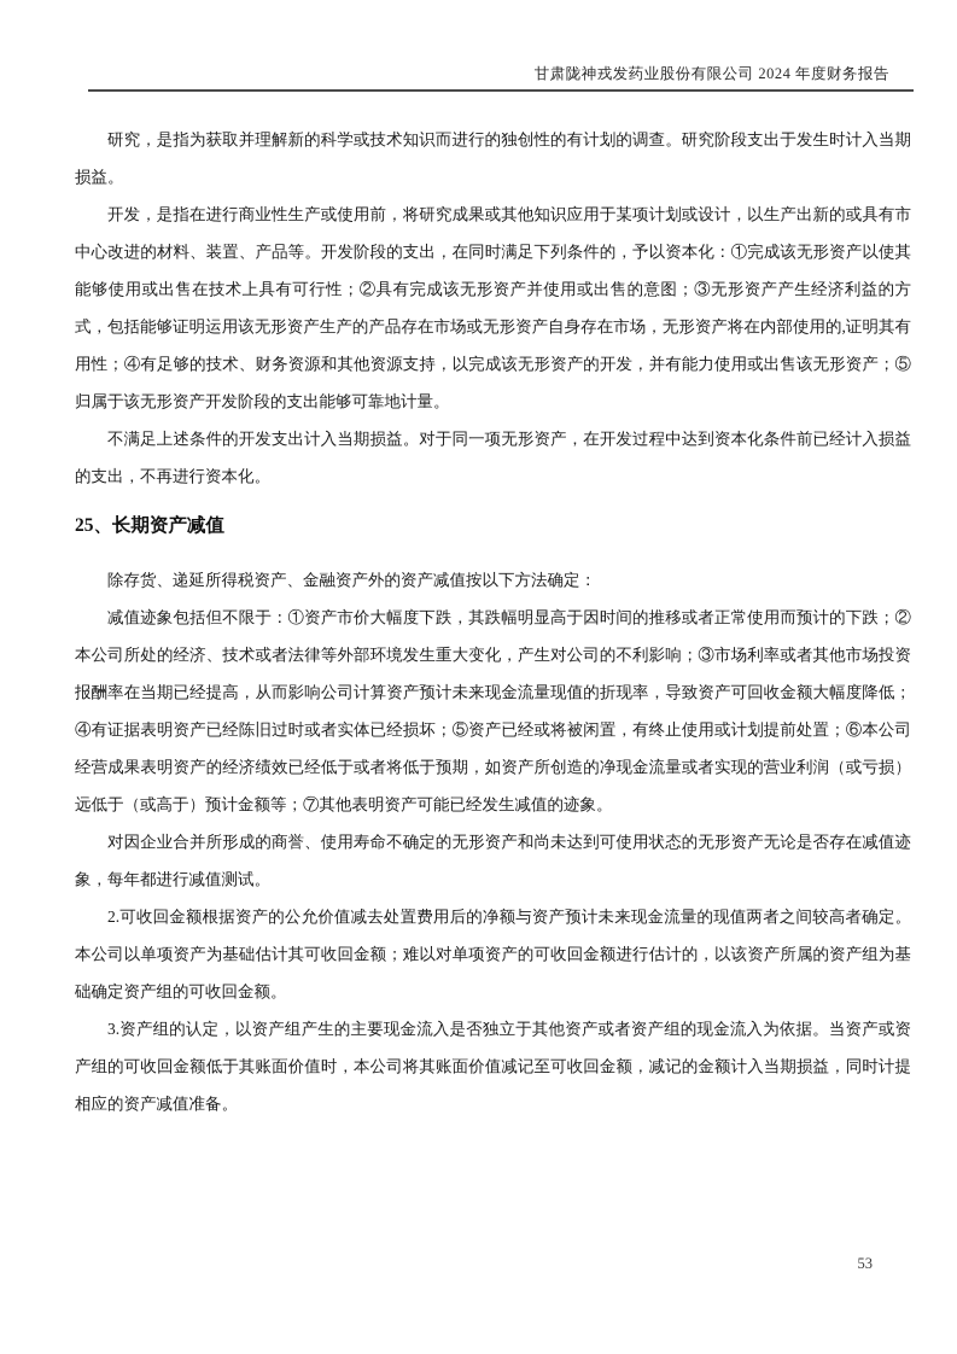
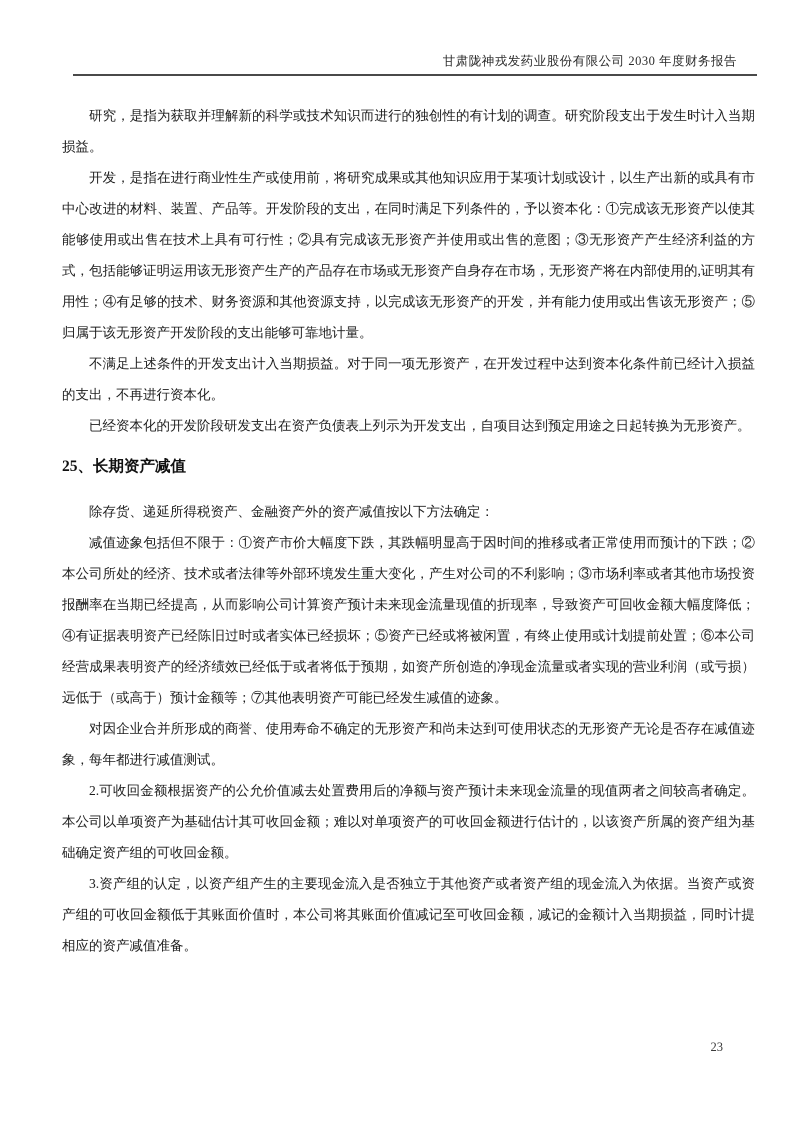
- 甘肃陇神戎发药业股份有限公司 2024 年度财务报告
+ 甘肃陇神戎发药业股份有限公司 2030 年度财务报告
  研究，是指为获取并理解新的科学或技术知识而进行的独创性的有计划的调查。研究阶段支出于发生时计入当期损益。
  开发，是指在进行商业性生产或使用前，将研究成果或其他知识应用于某项计划或设计，以生产出新的或具有市中心改进的材料、装置、产品等。开发阶段的支出，在同时满足下列条件的，予以资本化：①完成该无形资产以使其能够使用或出售在技术上具有可行性；②具有完成该无形资产并使用或出售的意图；③无形资产产生经济利益的方式，包括能够证明运用该无形资产生产的产品存在市场或无形资产自身存在市场，无形资产将在内部使用的,证明其有用性；④有足够的技术、财务资源和其他资源支持，以完成该无形资产的开发，并有能力使用或出售该无形资产；⑤归属于该无形资产开发阶段的支出能够可靠地计量。
  不满足上述条件的开发支出计入当期损益。对于同一项无形资产，在开发过程中达到资本化条件前已经计入损益的支出，不再进行资本化。
+ 已经资本化的开发阶段研发支出在资产负债表上列示为开发支出，自项目达到预定用途之日起转换为无形资产。
  25、长期资产减值
  除存货、递延所得税资产、金融资产外的资产减值按以下方法确定：
  减值迹象包括但不限于：①资产市价大幅度下跌，其跌幅明显高于因时间的推移或者正常使用而预计的下跌；②本公司所处的经济、技术或者法律等外部环境发生重大变化，产生对公司的不利影响；③市场利率或者其他市场投资报酬率在当期已经提高，从而影响公司计算资产预计未来现金流量现值的折现率，导致资产可回收金额大幅度降低；④有证据表明资产已经陈旧过时或者实体已经损坏；⑤资产已经或将被闲置，有终止使用或计划提前处置；⑥本公司经营成果表明资产的经济绩效已经低于或者将低于预期，如资产所创造的净现金流量或者实现的营业利润（或亏损）远低于（或高于）预计金额等；⑦其他表明资产可能已经发生减值的迹象。
  对因企业合并所形成的商誉、使用寿命不确定的无形资产和尚未达到可使用状态的无形资产无论是否存在减值迹象，每年都进行减值测试。
  2.可收回金额根据资产的公允价值减去处置费用后的净额与资产预计未来现金流量的现值两者之间较高者确定。本公司以单项资产为基础估计其可收回金额；难以对单项资产的可收回金额进行估计的，以该资产所属的资产组为基础确定资产组的可收回金额。
  3.资产组的认定，以资产组产生的主要现金流入是否独立于其他资产或者资产组的现金流入为依据。当资产或资产组的可收回金额低于其账面价值时，本公司将其账面价值减记至可收回金额，减记的金额计入当期损益，同时计提相应的资产减值准备。
- 53
+ 23
